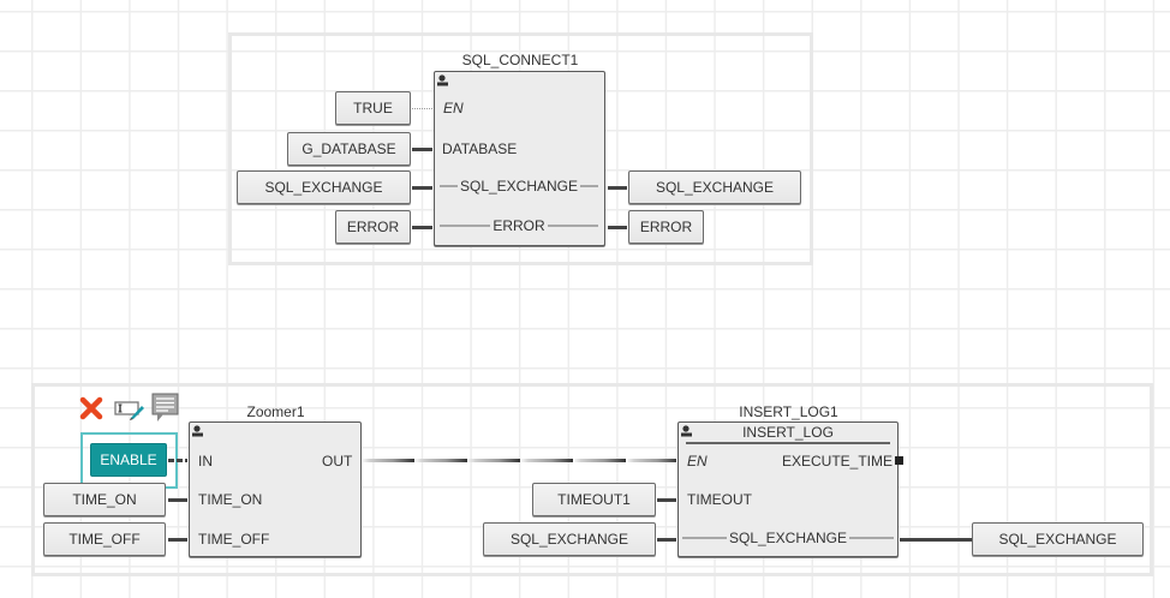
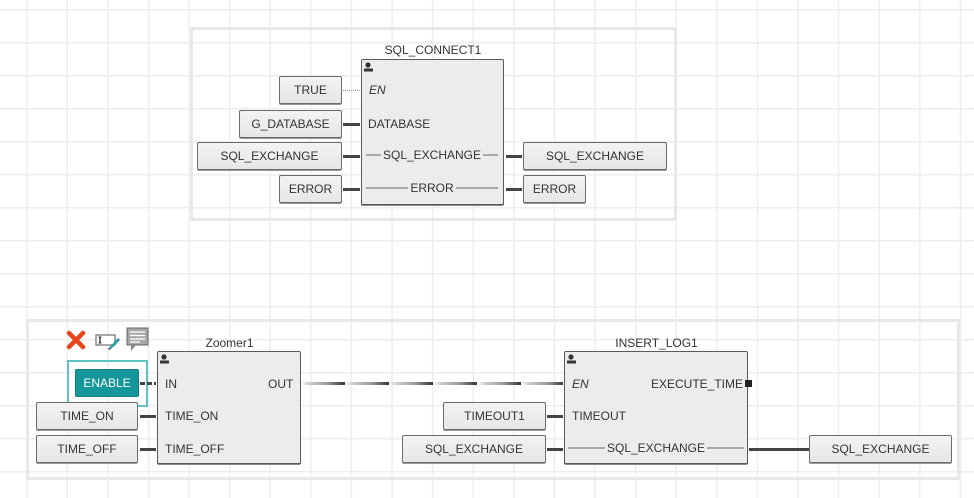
  SQL_CONNECT1
  EN
  DATABASE
  SQL_EXCHANGE
  ERROR
  TRUE
  G_DATABASE
  SQL_EXCHANGE
  ERROR
  SQL_EXCHANGE
  ERROR
  Zoomer1
  IN
  OUT
  TIME_ON
  TIME_OFF
  ENABLE
  TIME_ON
  TIME_OFF
  INSERT_LOG1
- INSERT_LOG
  EN
  EXECUTE_TIME
  TIMEOUT
  SQL_EXCHANGE
  TIMEOUT1
  SQL_EXCHANGE
  SQL_EXCHANGE
